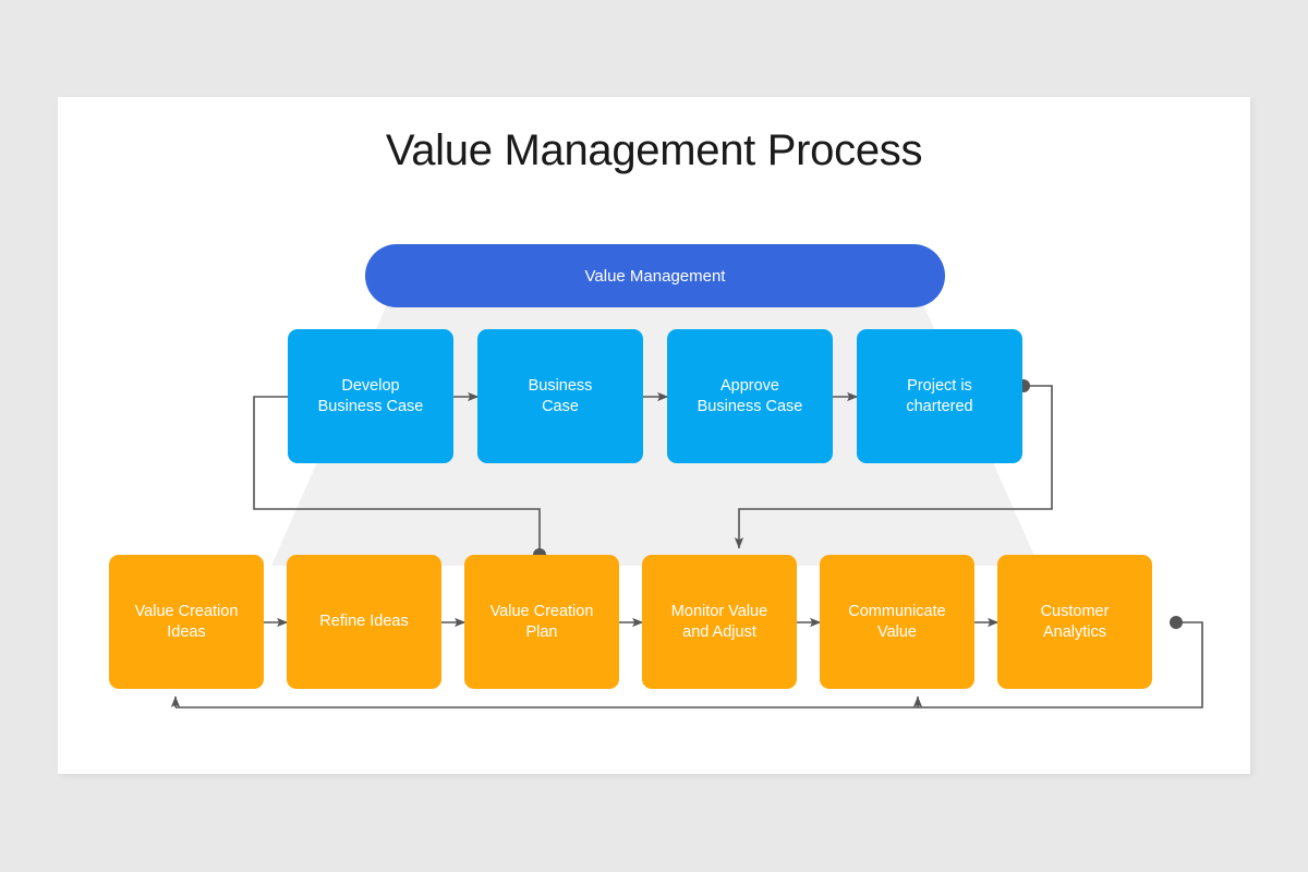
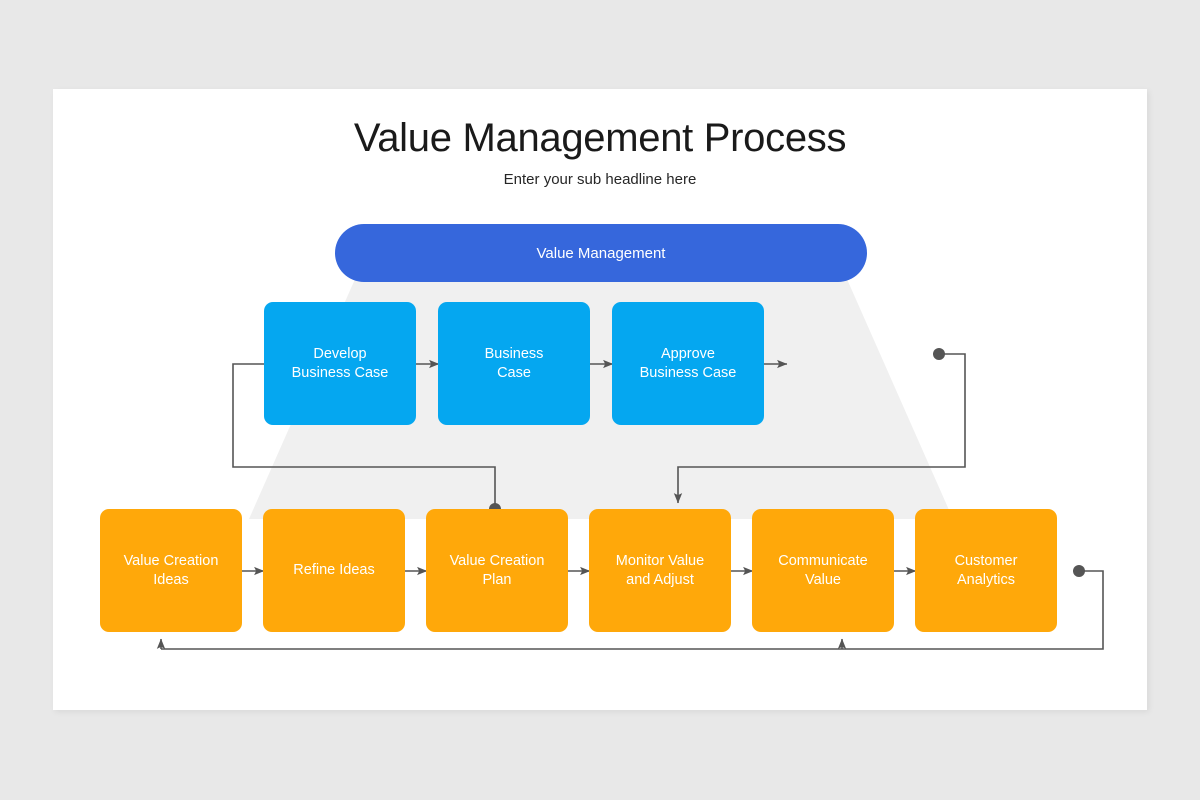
  Value Management Process
+ Enter your sub headline here
  Value Management
  Develop
  Business Case
  Business
  Case
  Approve
  Business Case
- Project is
- chartered
  Value Creation
  Ideas
  Refine Ideas
  Value Creation
  Plan
  Monitor Value
  and Adjust
  Communicate
  Value
  Customer
  Analytics
